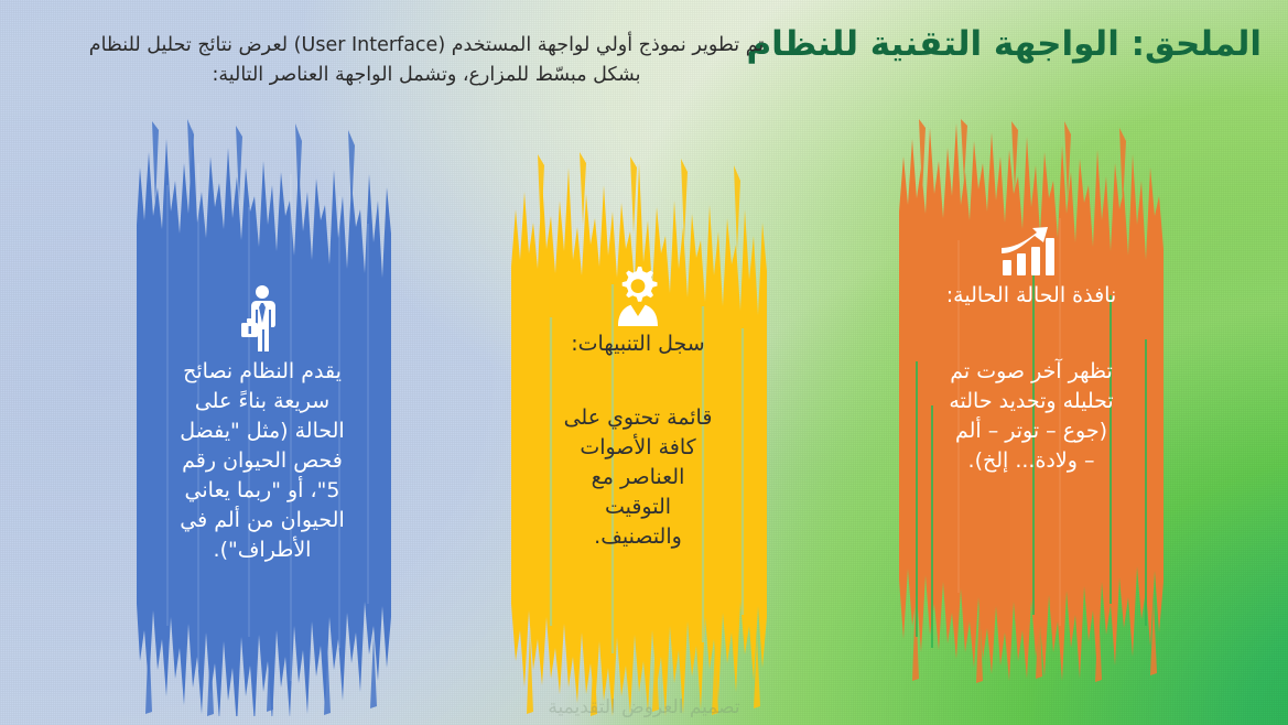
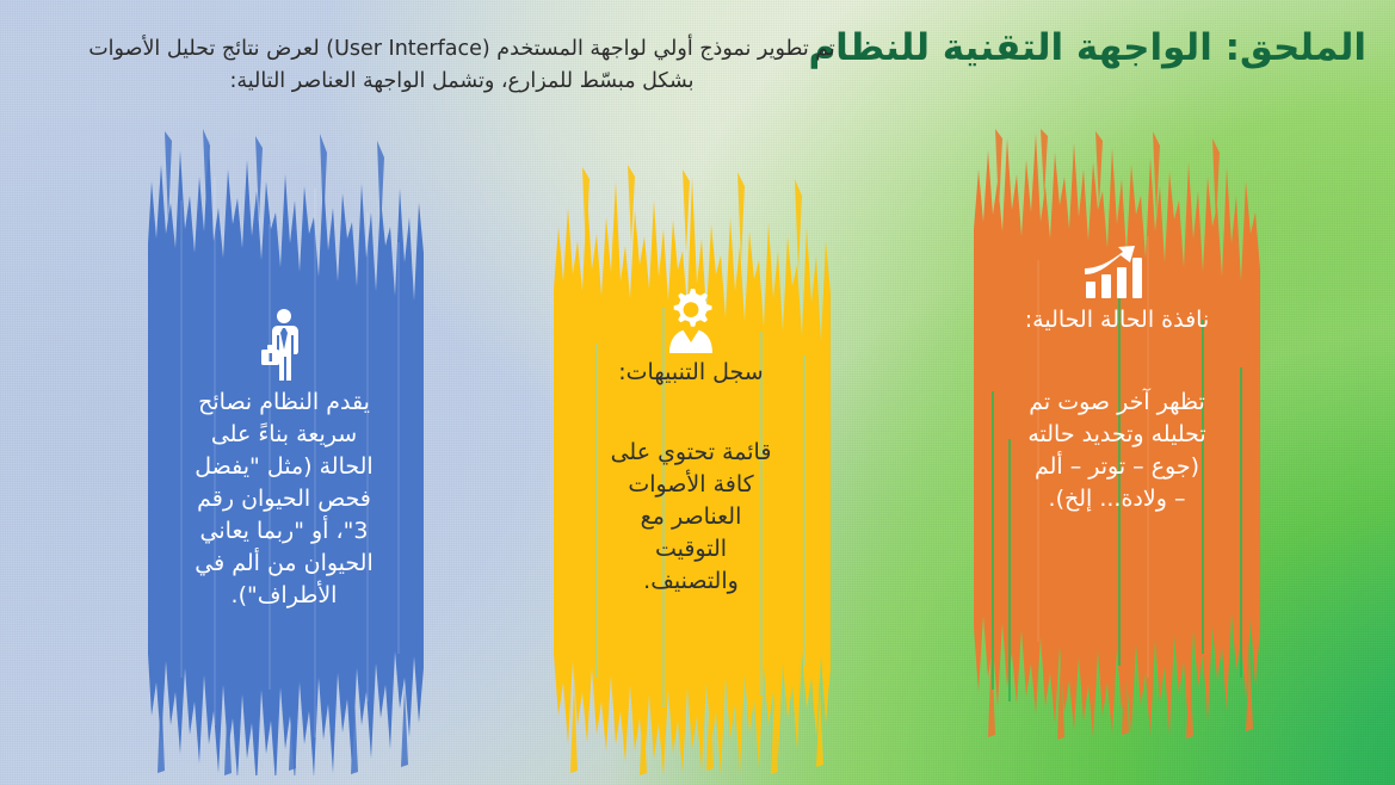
  الملحق: الواجهة التقنية للنظام
- تم تطوير نموذج أولي لواجهة المستخدم (User Interface) لعرض نتائج تحليل للنظام بشكل مبسّط للمزارع، وتشمل الواجهة العناصر التالية:
+ تم تطوير نموذج أولي لواجهة المستخدم (User Interface) لعرض نتائج تحليل الأصوات بشكل مبسّط للمزارع، وتشمل الواجهة العناصر التالية:
- يقدم النظام نصائح سريعة بناءً على الحالة (مثل "يفضل فحص الحيوان رقم 5"، أو "ربما يعاني الحيوان من ألم في الأطراف").
+ يقدم النظام نصائح سريعة بناءً على الحالة (مثل "يفضل فحص الحيوان رقم 3"، أو "ربما يعاني الحيوان من ألم في الأطراف").
  سجل التنبيهات:
  قائمة تحتوي على كافة الأصوات العناصر مع التوقيت والتصنيف.
  نافذة الحالة الحالية:
  تظهر آخر صوت تم تحليله وتحديد حالته (جوع – توتر – ألم – ولادة... إلخ).
- تصميم العروض التقديمية
